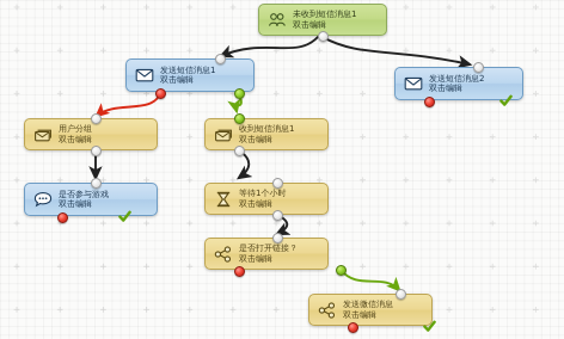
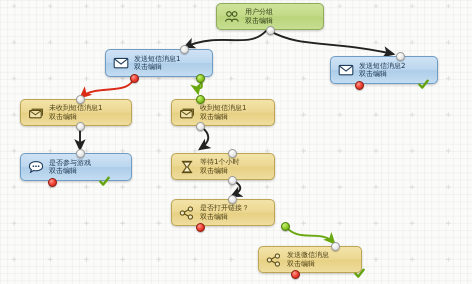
- 未收到短信消息1
+ 用户分组
  双击编辑
  发送短信消息1
  双击编辑
  发送短信消息2
  双击编辑
- 用户分组
+ 未收到短信消息1
  双击编辑
  收到短信消息1
  双击编辑
  是否参与游戏
  双击编辑
  等待1个小时
  双击编辑
  是否打开链接？
  双击编辑
  发送微信消息
  双击编辑
